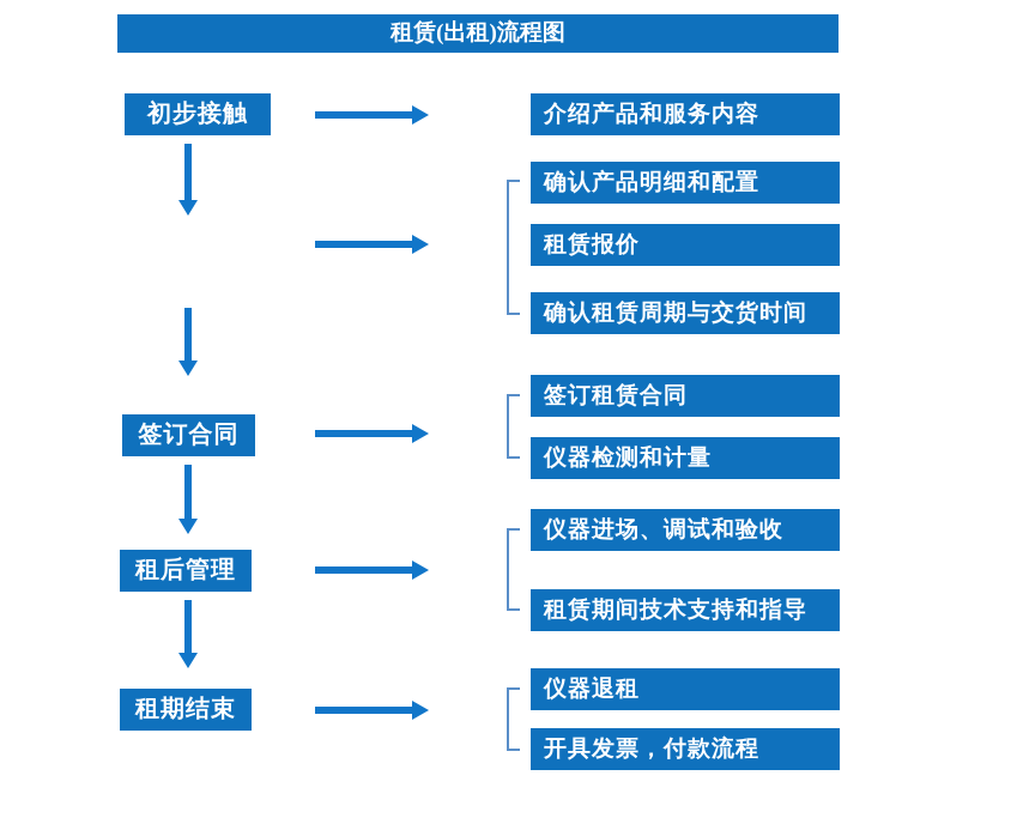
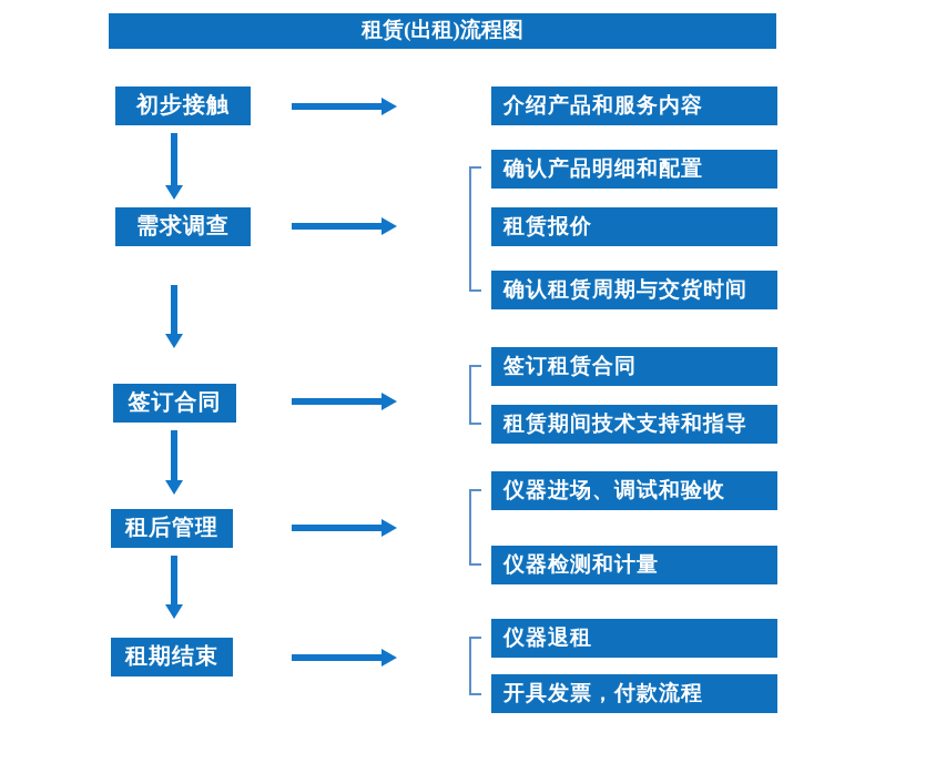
  租赁(出租)流程图
  初步接触
+ 需求调查
  签订合同
  租后管理
  租期结束
  介绍产品和服务内容
  确认产品明细和配置
  租赁报价
  确认租赁周期与交货时间
  签订租赁合同
- 仪器检测和计量
+ 租赁期间技术支持和指导
  仪器进场、调试和验收
- 租赁期间技术支持和指导
+ 仪器检测和计量
  仪器退租
  开具发票，付款流程
